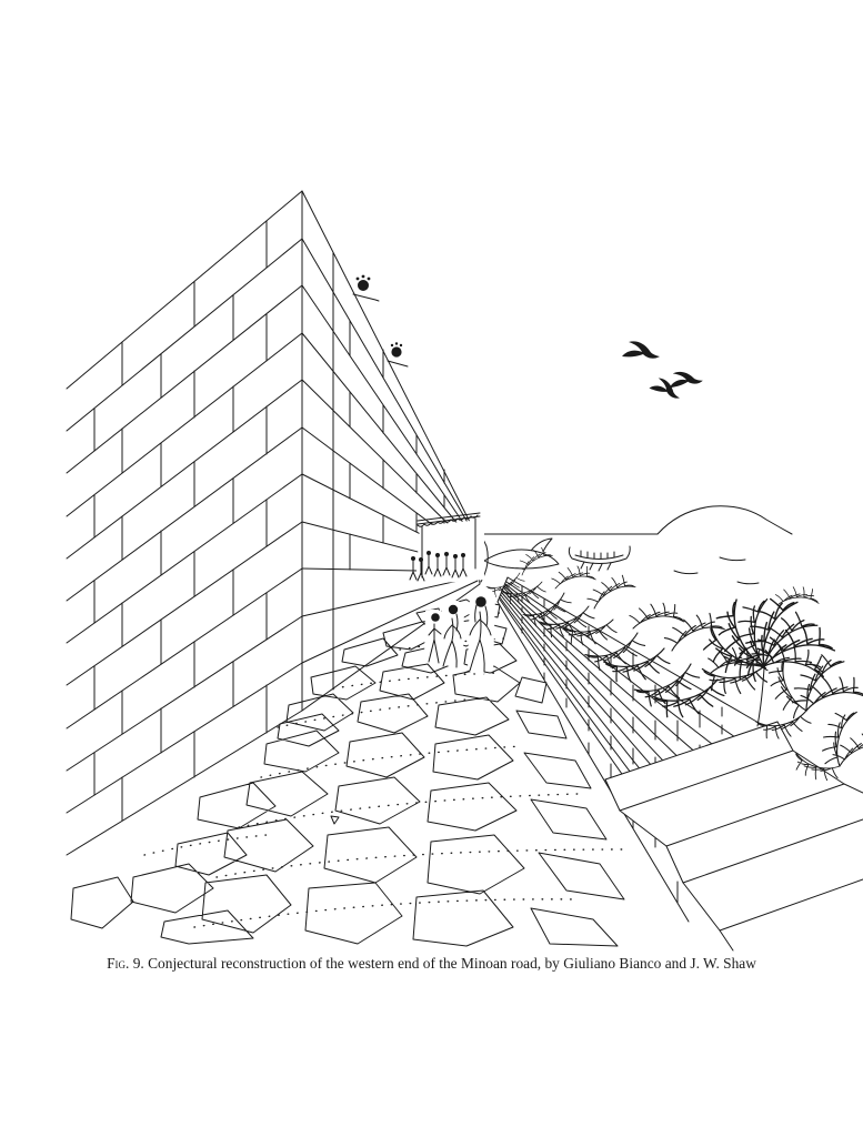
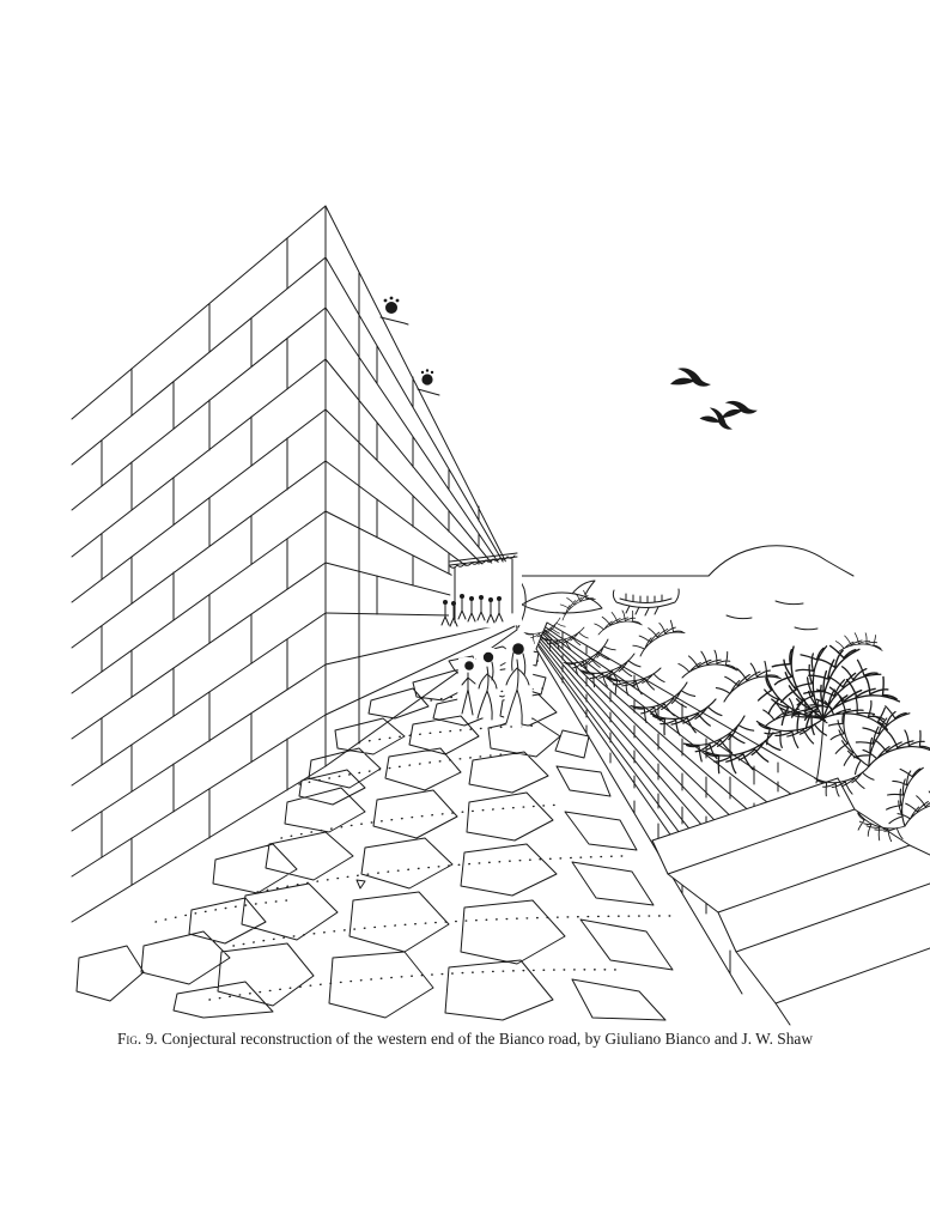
- Fig. 9. Conjectural reconstruction of the western end of the Minoan road, by Giuliano Bianco and J. W. Shaw
+ Fig. 9. Conjectural reconstruction of the western end of the Bianco road, by Giuliano Bianco and J. W. Shaw
